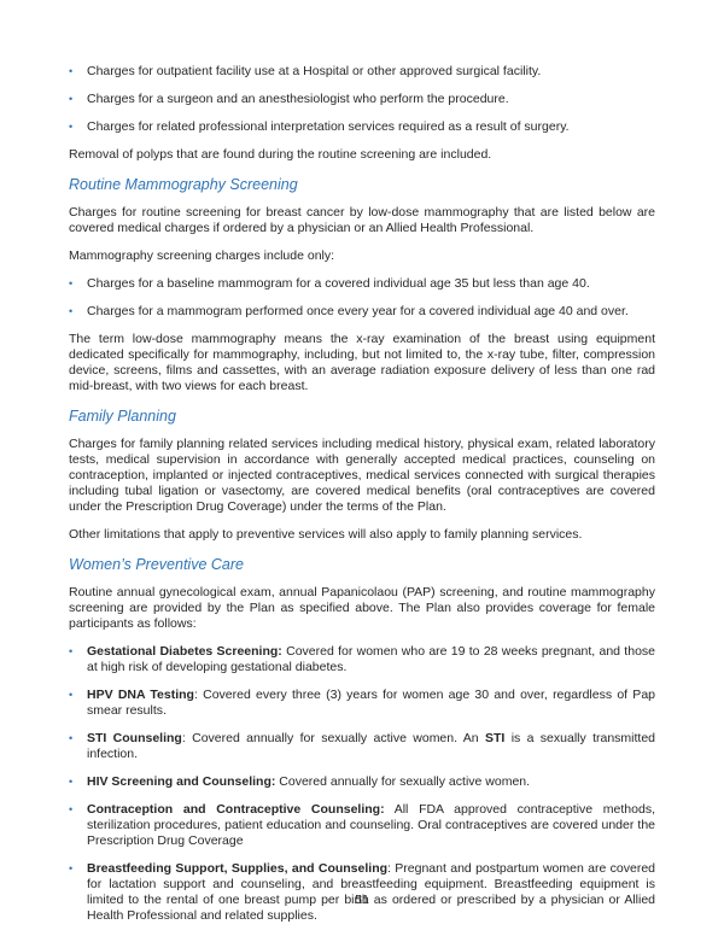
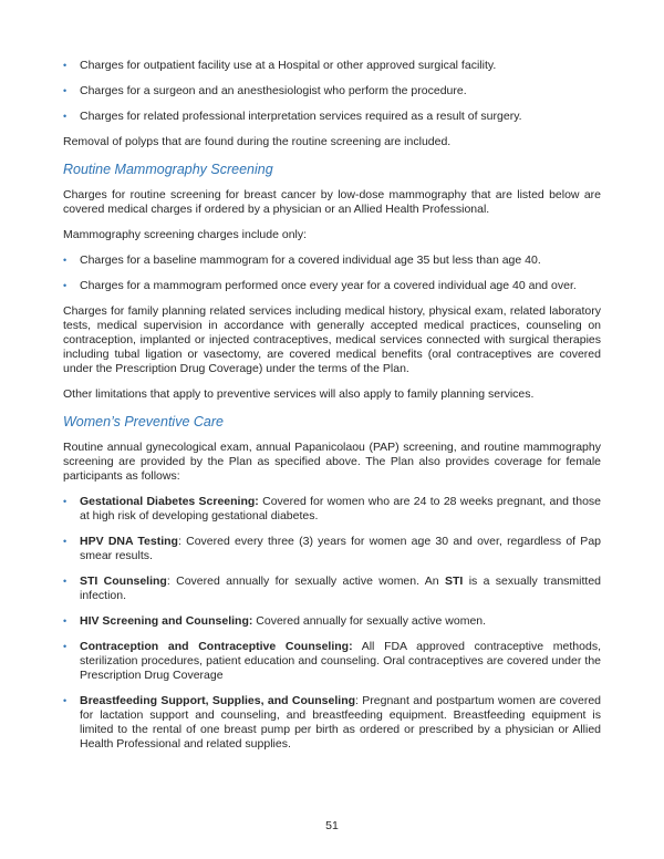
  •
  Charges for outpatient facility use at a Hospital or other approved surgical facility.
  •
  Charges for a surgeon and an anesthesiologist who perform the procedure.
  •
  Charges for related professional interpretation services required as a result of surgery.
  Removal of polyps that are found during the routine screening are included.
  Routine Mammography Screening
  Charges for routine screening for breast cancer by low-dose mammography that are listed below are covered medical charges if ordered by a physician or an Allied Health Professional.
  Mammography screening charges include only:
  •
  Charges for a baseline mammogram for a covered individual age 35 but less than age 40.
  •
  Charges for a mammogram performed once every year for a covered individual age 40 and over.
- The term low-dose mammography means the x-ray examination of the breast using equipment dedicated specifically for mammography, including, but not limited to, the x-ray tube, filter, compression device, screens, films and cassettes, with an average radiation exposure delivery of less than one rad mid-breast, with two views for each breast.
- Family Planning
  Charges for family planning related services including medical history, physical exam, related laboratory tests, medical supervision in accordance with generally accepted medical practices, counseling on contraception, implanted or injected contraceptives, medical services connected with surgical therapies including tubal ligation or vasectomy, are covered medical benefits (oral contraceptives are covered under the Prescription Drug Coverage) under the terms of the Plan.
  Other limitations that apply to preventive services will also apply to family planning services.
  Women’s Preventive Care
  Routine annual gynecological exam, annual Papanicolaou (PAP) screening, and routine mammography screening are provided by the Plan as specified above. The Plan also provides coverage for female participants as follows:
  •
- Gestational Diabetes Screening: Covered for women who are 19 to 28 weeks pregnant, and those at high risk of developing gestational diabetes.
+ Gestational Diabetes Screening: Covered for women who are 24 to 28 weeks pregnant, and those at high risk of developing gestational diabetes.
  •
  HPV DNA Testing: Covered every three (3) years for women age 30 and over, regardless of Pap smear results.
  •
  STI Counseling: Covered annually for sexually active women. An STI is a sexually transmitted infection.
  •
  HIV Screening and Counseling: Covered annually for sexually active women.
  •
  Contraception and Contraceptive Counseling: All FDA approved contraceptive methods, sterilization procedures, patient education and counseling. Oral contraceptives are covered under the Prescription Drug Coverage
  •
  Breastfeeding Support, Supplies, and Counseling: Pregnant and postpartum women are covered for lactation support and counseling, and breastfeeding equipment. Breastfeeding equipment is limited to the rental of one breast pump per birth as ordered or prescribed by a physician or Allied Health Professional and related supplies.
  51
